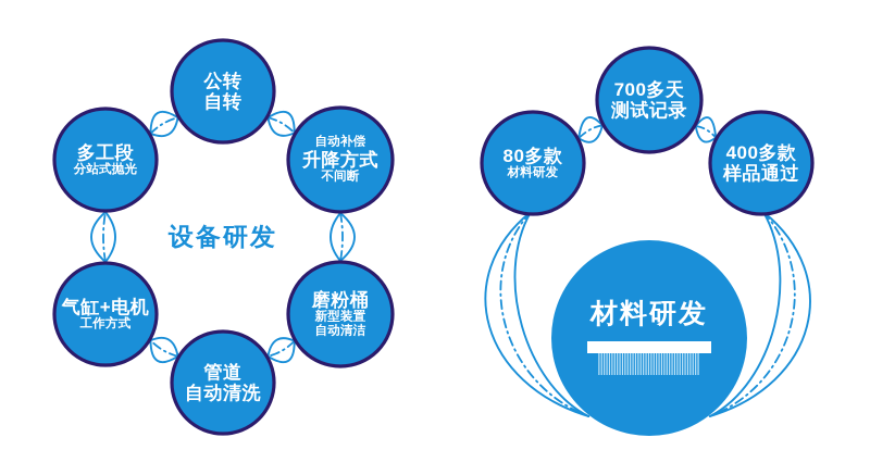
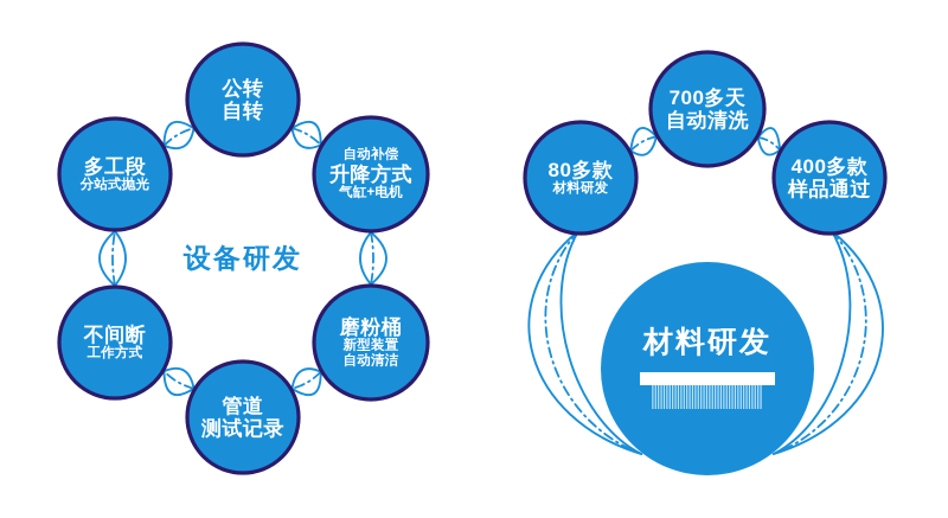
  公转
  自转
  自动补偿
  升降方式
- 不间断
+ 气缸+电机
  磨粉桶
  新型装置
  自动清洁
  管道
- 自动清洗
+ 测试记录
- 气缸+电机
+ 不间断
  工作方式
  多工段
  分站式抛光
  设备研发
  700多天
- 测试记录
+ 自动清洗
  80多款
  材料研发
  400多款
  样品通过
  材料研发
